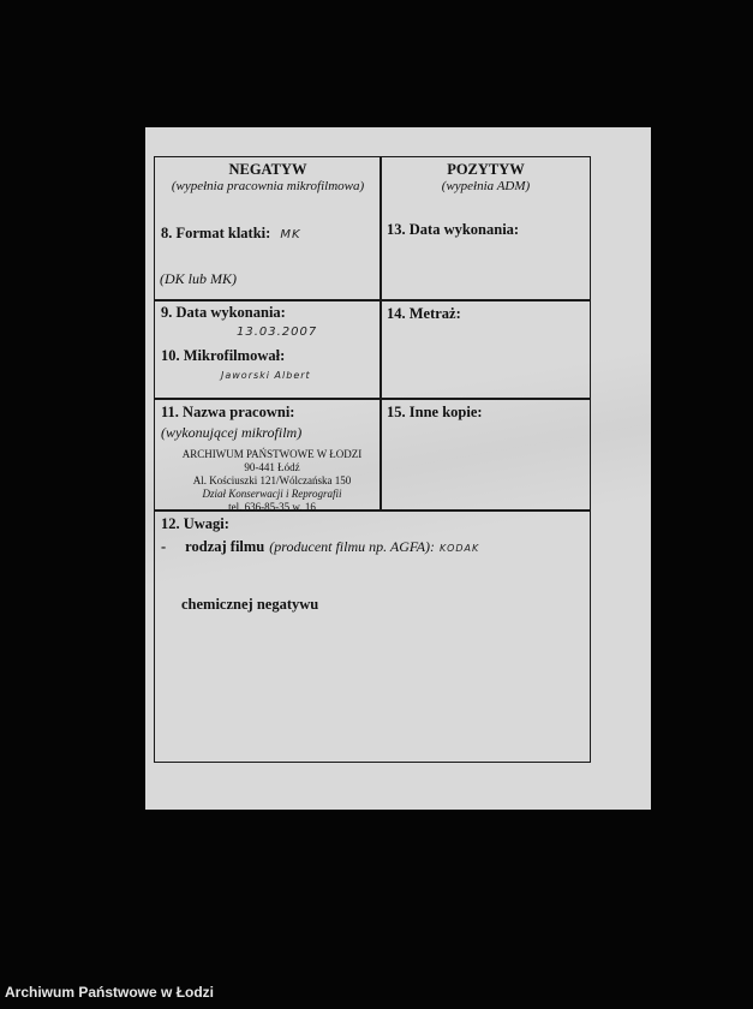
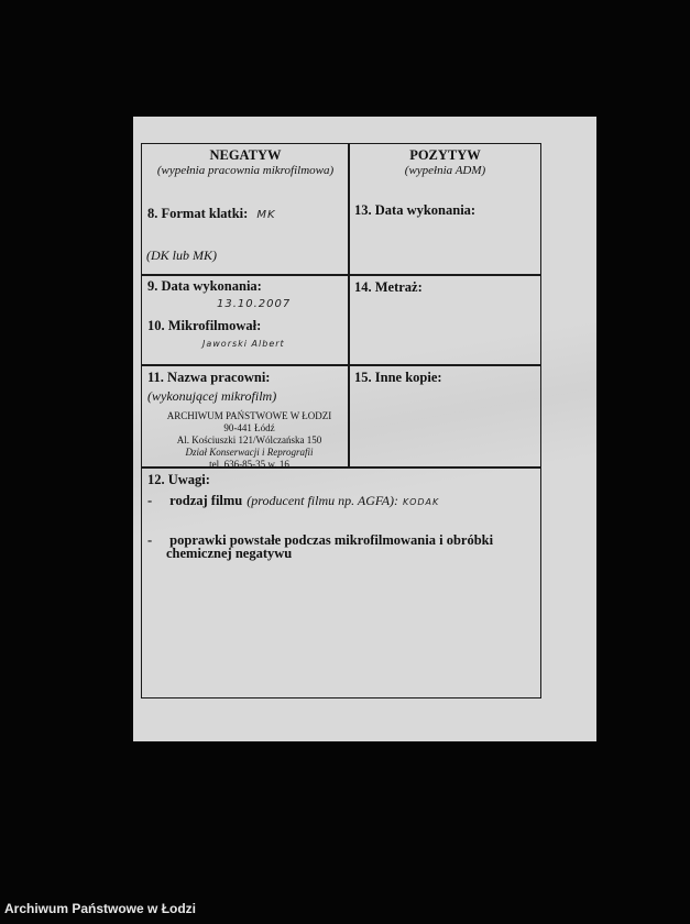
  NEGATYW
  (wypełnia pracownia mikrofilmowa)
  8. Format klatki: MK
  (DK lub MK)
  POZYTYW
  (wypełnia ADM)
  13. Data wykonania:
  9. Data wykonania:
- 13.03.2007
+ 13.10.2007
  10. Mikrofilmował:
  Jaworski Albert
  14. Metraż:
  11. Nazwa pracowni:
  (wykonującej mikrofilm)
  ARCHIWUM PAŃSTWOWE W ŁODZI
  90-441 Łódź
  Al. Kościuszki 121/Wólczańska 150
  Dział Konserwacji i Reprografii
  tel. 636-85-35 w. 16
  15. Inne kopie:
  12. Uwagi:
  - rodzaj filmu (producent filmu np. AGFA): KODAK
+ - poprawki powstałe podczas mikrofilmowania i obróbki
  chemicznej negatywu
  Archiwum Państwowe w Łodzi
